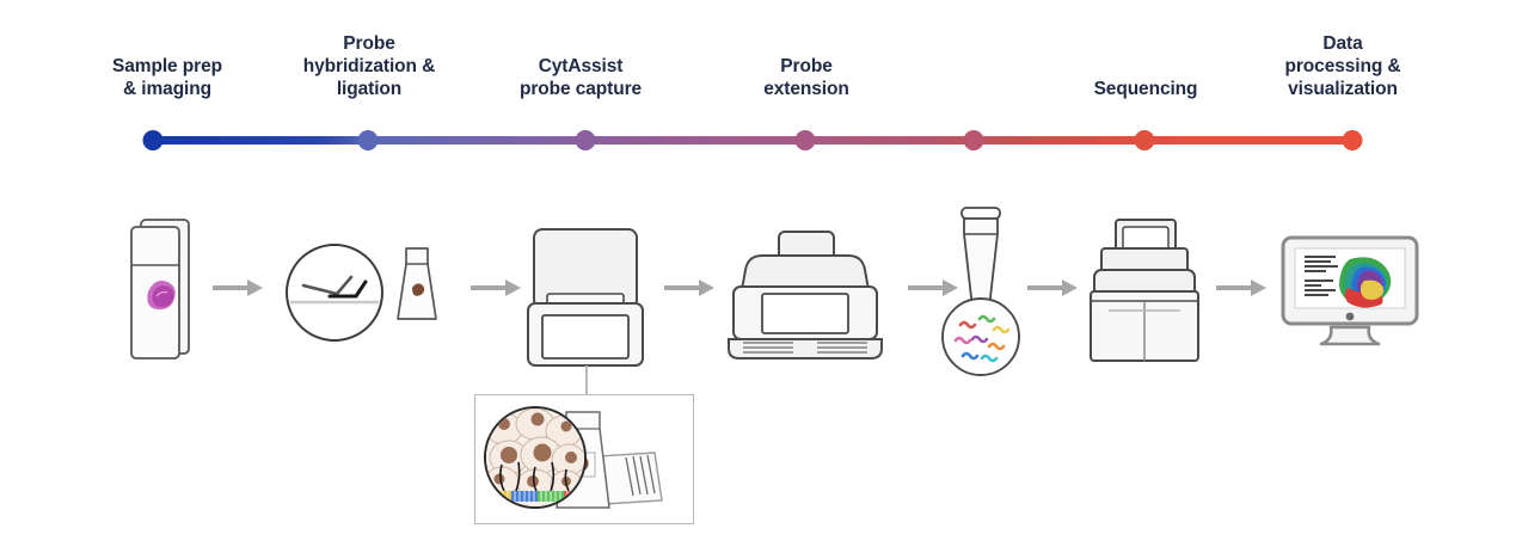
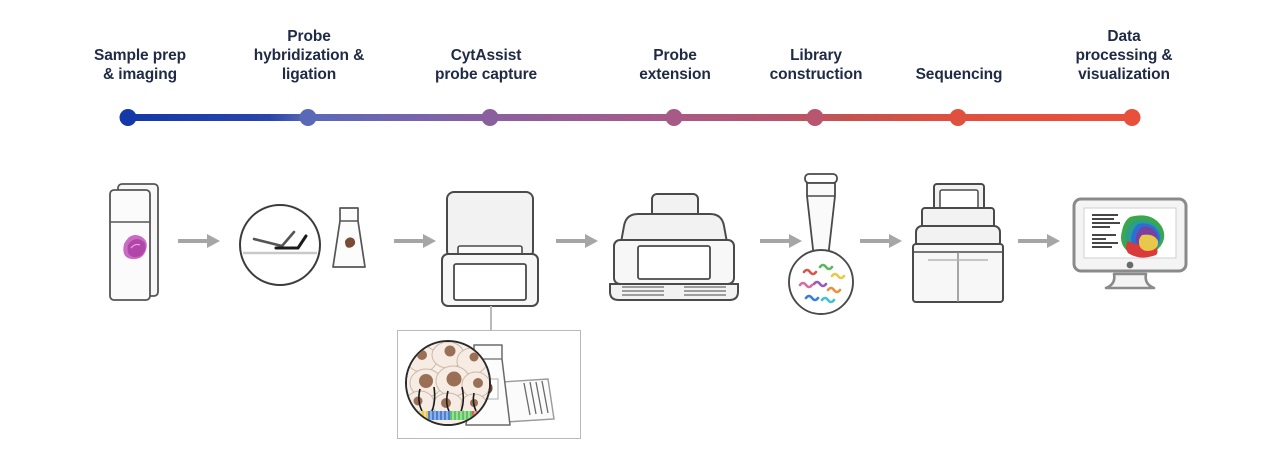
  Sample prep
  & imaging
  Probe
  hybridization &
  ligation
  CytAssist
  probe capture
  Probe
  extension
+ Library
+ construction
  Sequencing
  Data
  processing &
  visualization
